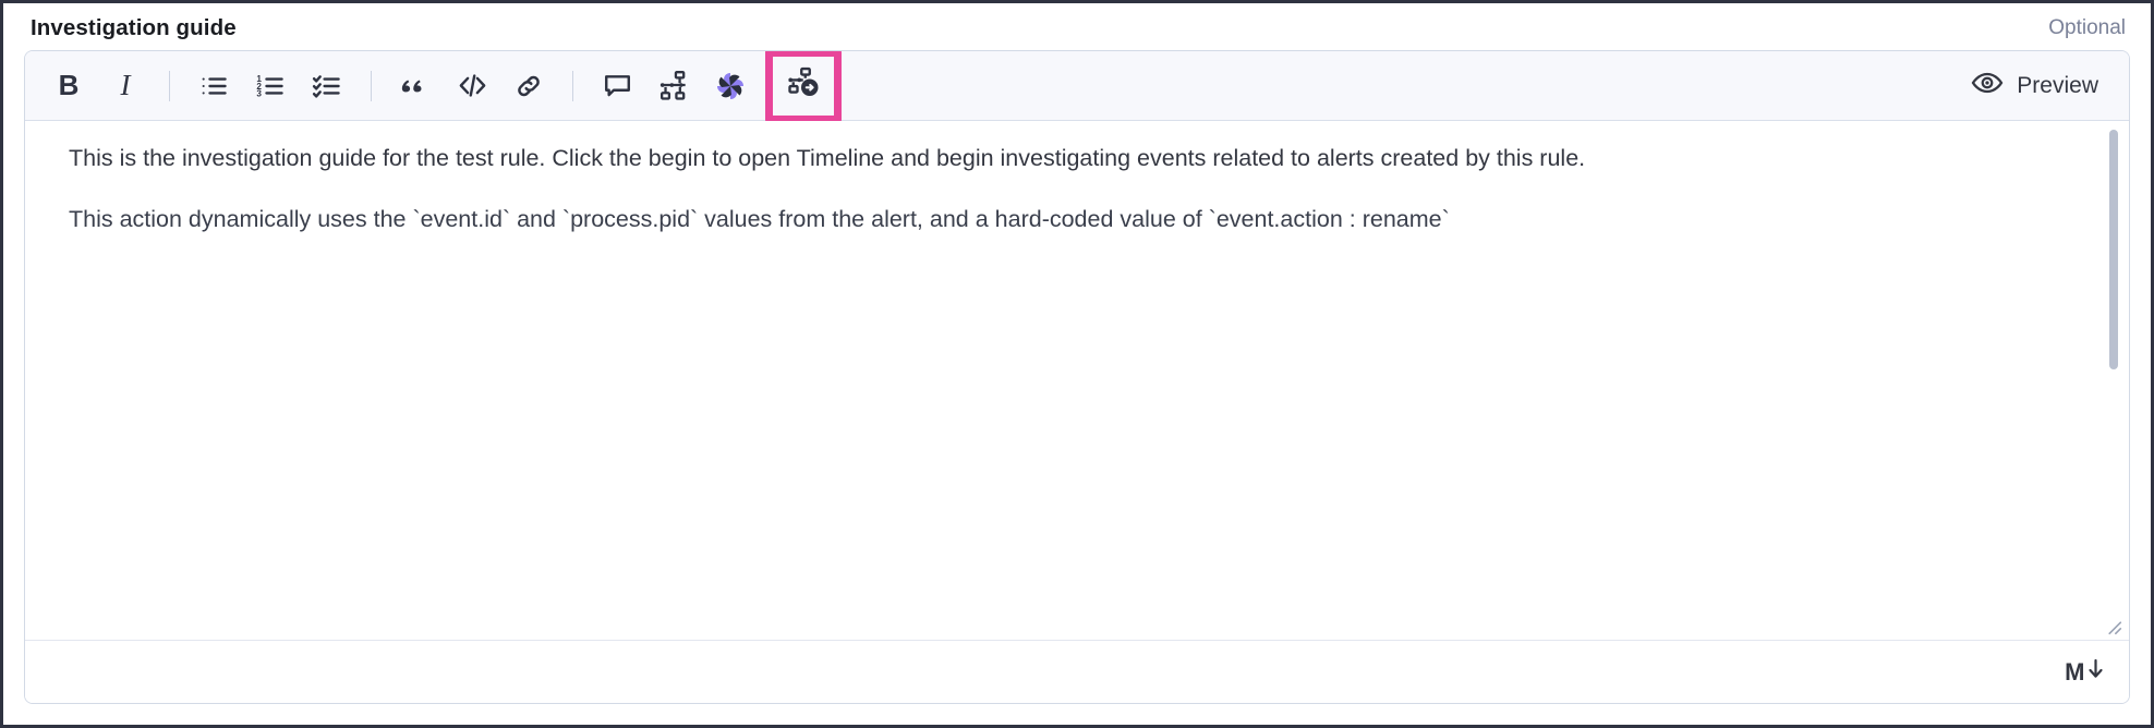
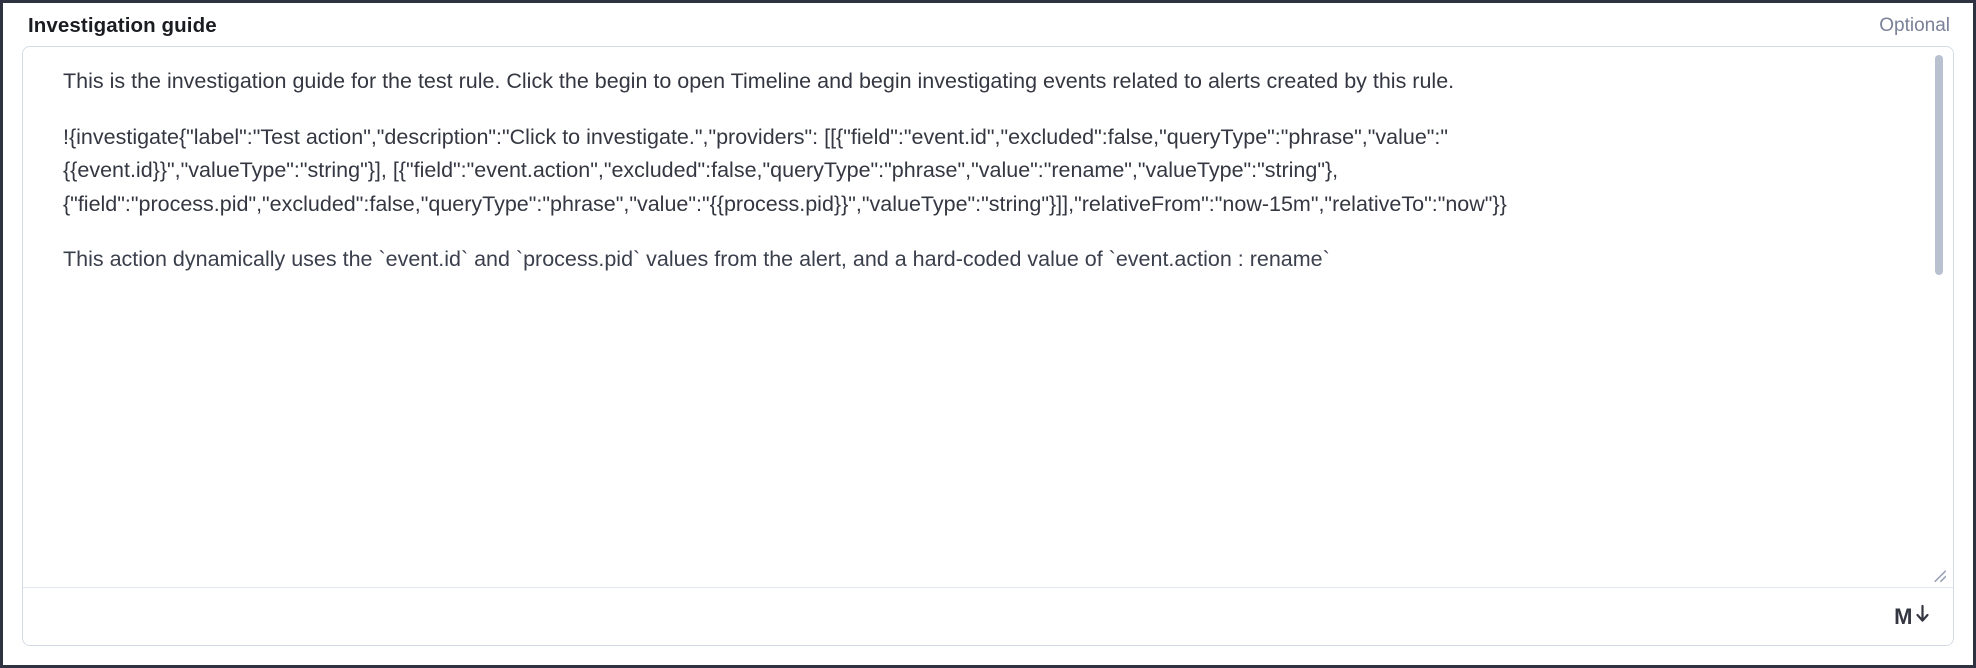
  Investigation guide
  Optional
- B
- I
- 1
- 2
- 3
- Preview
  This is the investigation guide for the test rule. Click the begin to open Timeline and begin investigating events related to alerts created by this rule.
+ !{investigate{"label":"Test action","description":"Click to investigate.","providers": [[{"field":"event.id","excluded":false,"queryType":"phrase","value":"{{event.id}}","valueType":"string"}], [{"field":"event.action","excluded":false,"queryType":"phrase","value":"rename","valueType":"string"}, {"field":"process.pid","excluded":false,"queryType":"phrase","value":"{{process.pid}}","valueType":"string"}]],"relativeFrom":"now-15m","relativeTo":"now"}}
  This action dynamically uses the `event.id` and `process.pid` values from the alert, and a hard-coded value of `event.action : rename`
  M
